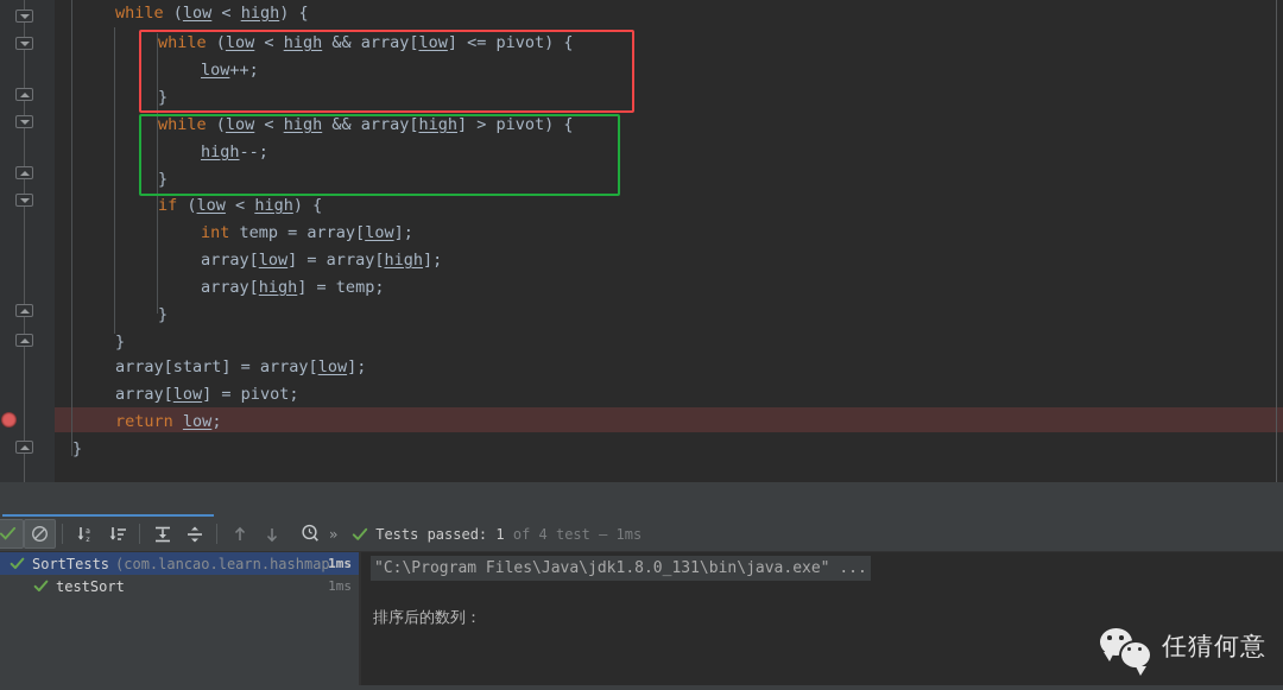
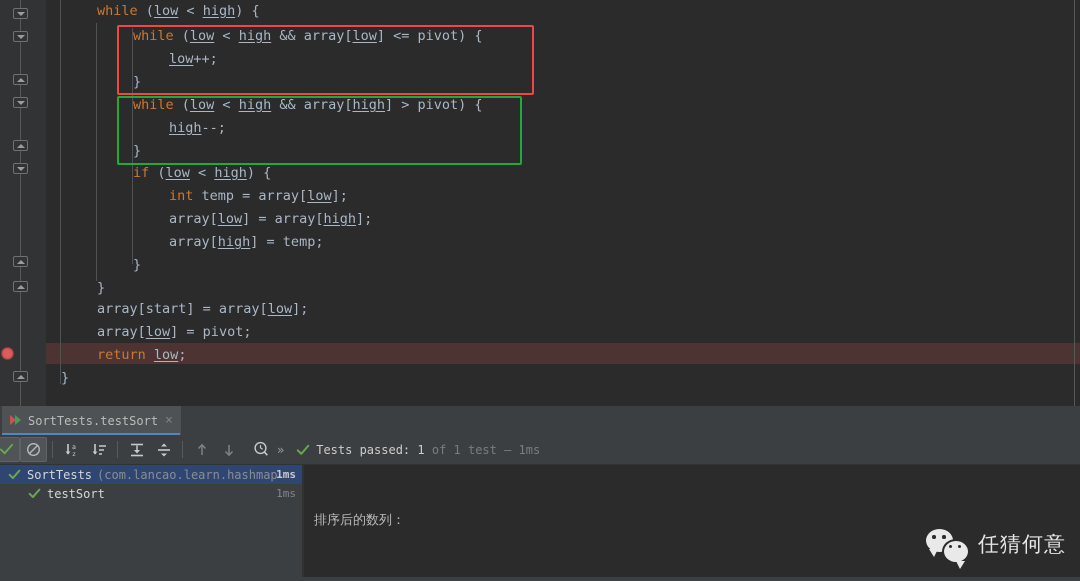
  while (low < high) {
  while (low < high && array[low] <= pivot) {
  low++;
  }
  while (low < high && array[high] > pivot) {
  high--;
  }
  if (low < high) {
  int temp = array[low];
  array[low] = array[high];
  array[high] = temp;
  }
  }
  array[start] = array[low];
  array[low] = pivot;
  return low;
  }
+ SortTests.testSort
+ ×
  a
  z
  »
  Tests passed:
  1
- of 4 test –
+ of 1 test –
  1ms
  SortTests
  (com.lancao.learn.hashmap
  1ms
  testSort
  1ms
- "C:\Program Files\Java\jdk1.8.0_131\bin\java.exe" ...
  排序后的数列：
  任猜何意
